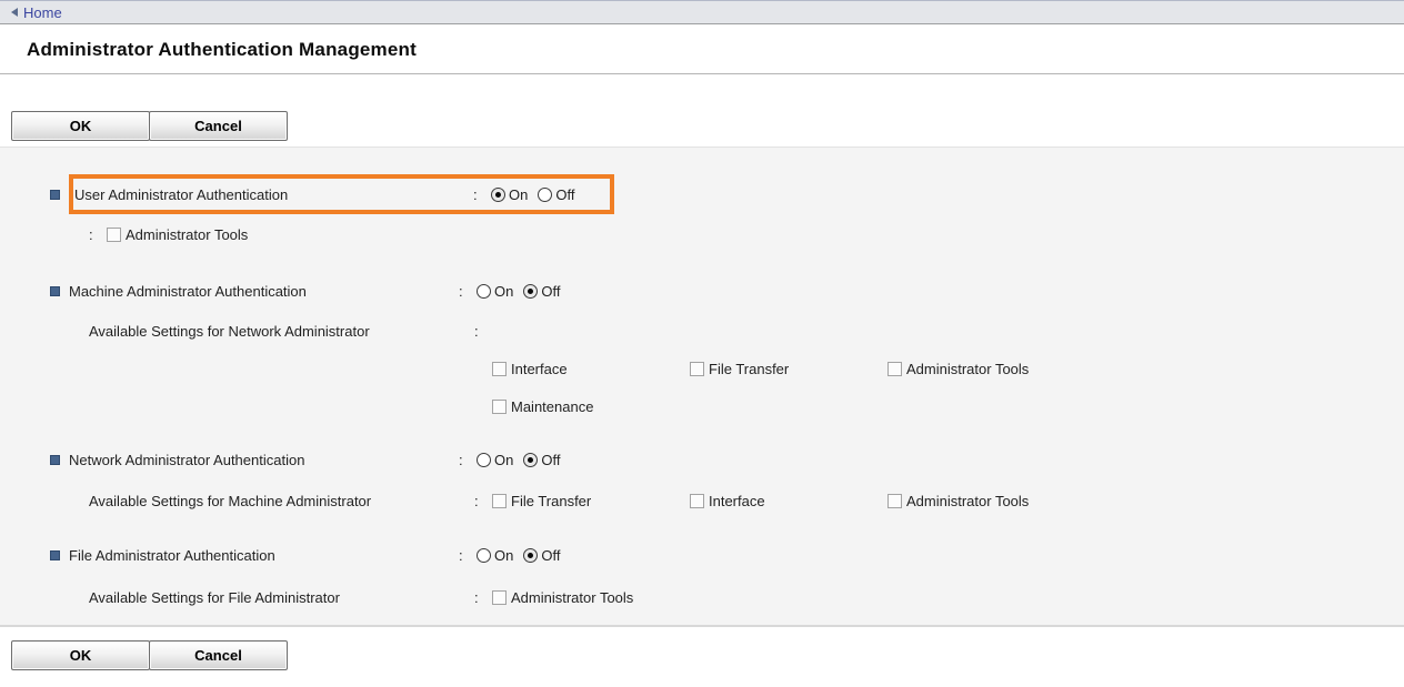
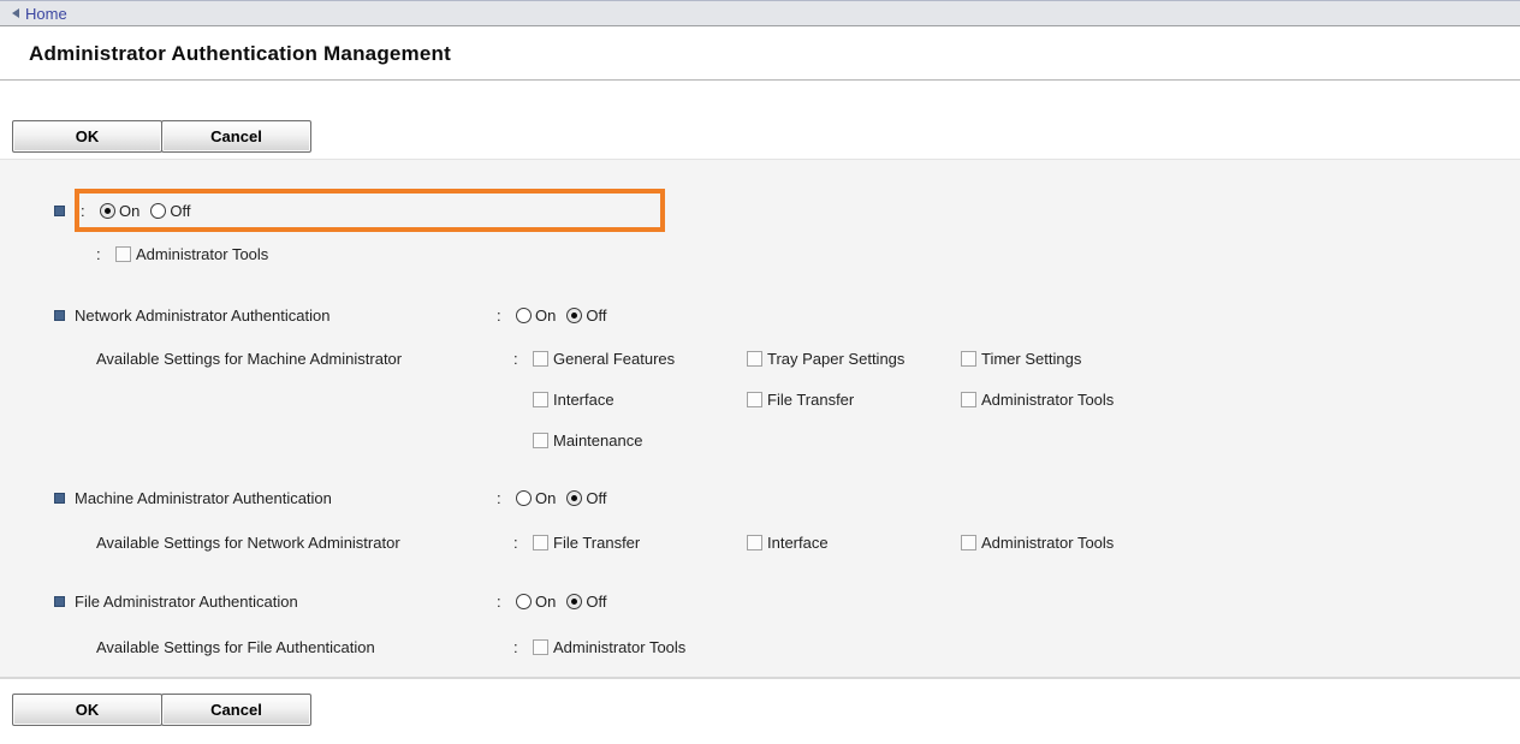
  Home
  Administrator Authentication Management
  OK Cancel
- User Administrator Authentication
  :
  On
  Off
  :
  Administrator Tools
- Machine Administrator Authentication
+ Network Administrator Authentication
  :
  On
  Off
- Available Settings for Network Administrator
+ Available Settings for Machine Administrator
  :
+ General Features
+ Tray Paper Settings
+ Timer Settings
  Interface
  File Transfer
  Administrator Tools
  Maintenance
- Network Administrator Authentication
+ Machine Administrator Authentication
  :
  On
  Off
- Available Settings for Machine Administrator
+ Available Settings for Network Administrator
  :
  File Transfer
  Interface
  Administrator Tools
  File Administrator Authentication
  :
  On
  Off
- Available Settings for File Administrator
+ Available Settings for File Authentication
  :
  Administrator Tools
  OK Cancel
